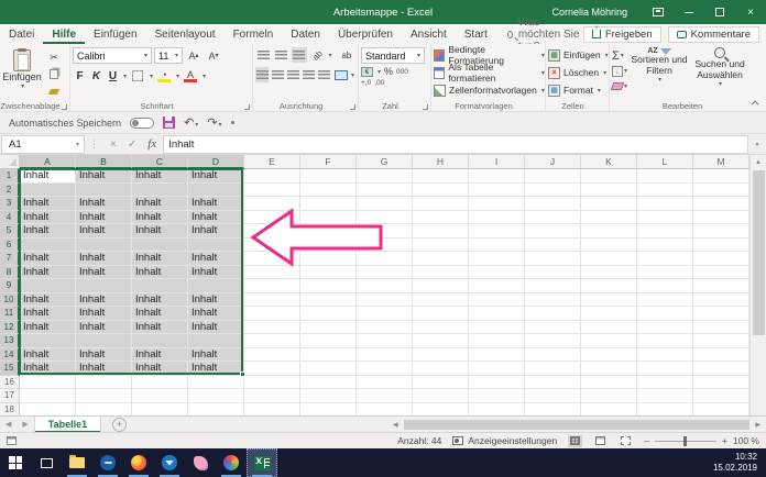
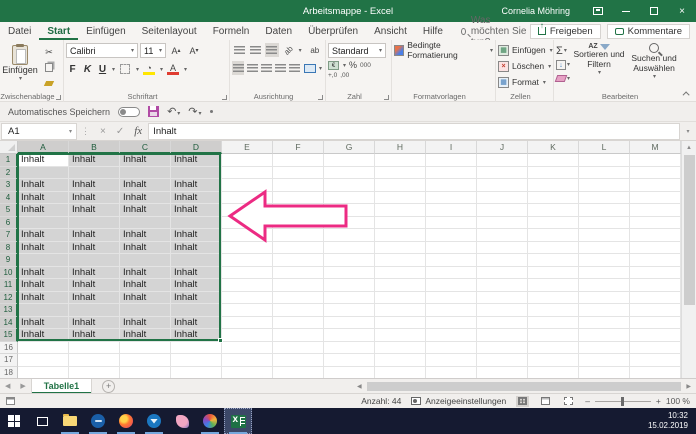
  Arbeitsmappe - Excel
  Cornelia Möhring
  ×
  Datei
- Hilfe
+ Start
  Einfügen
  Seitenlayout
  Formeln
  Daten
  Überprüfen
  Ansicht
- Start
+ Hilfe
  Was möchten Sie
  Freigeben
  Kommentare
  Einfügen
  ✂
  Zwischenablage
  Calibri
  11
  A
  A
  F
  K
  U
  ◔
  A
  Schriftart
  ab
  Ausrichtung
  Standard
  %
  Zahl
  Bedingte Formatierung
- Als Tabelle formatieren
- Zellenformatvorlagen
  Formatvorlagen
  Einfügen
  Löschen
  Format
  Zellen
  Σ
  Sortieren und Filtern
  Suchen und Auswählen
  Bearbeiten
  Automatisches Speichern
  A1
  ⋮
  ×
  ✓
  fx
  Inhalt
  A
  B
  C
  D
  E
  F
  G
  H
  I
  J
  K
  L
  M
  1
  Inhalt
  Inhalt
  Inhalt
  Inhalt
  2
  3
  Inhalt
  Inhalt
  Inhalt
  Inhalt
  4
  Inhalt
  Inhalt
  Inhalt
  Inhalt
  5
  Inhalt
  Inhalt
  Inhalt
  Inhalt
  6
  7
  Inhalt
  Inhalt
  Inhalt
  Inhalt
  8
  Inhalt
  Inhalt
  Inhalt
  Inhalt
  9
  10
  Inhalt
  Inhalt
  Inhalt
  Inhalt
  11
  Inhalt
  Inhalt
  Inhalt
  Inhalt
  12
  Inhalt
  Inhalt
  Inhalt
  Inhalt
  13
  14
  Inhalt
  Inhalt
  Inhalt
  Inhalt
  15
  Inhalt
  Inhalt
  Inhalt
  Inhalt
  16
  17
  18
  Tabelle1
  +
  Anzahl: 44
  Anzeigeeinstellungen
  –
  +
  100 %
  10:32
  15.02.2019
